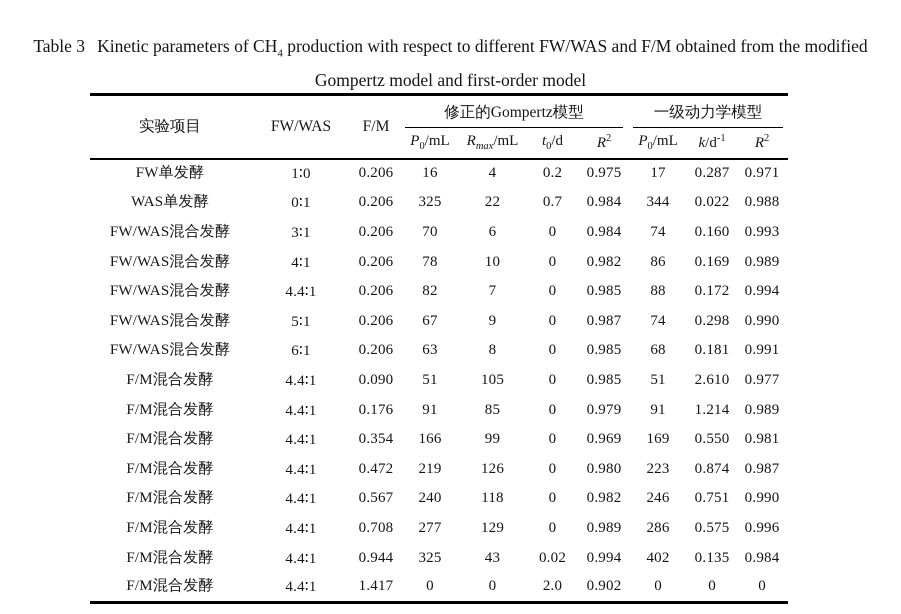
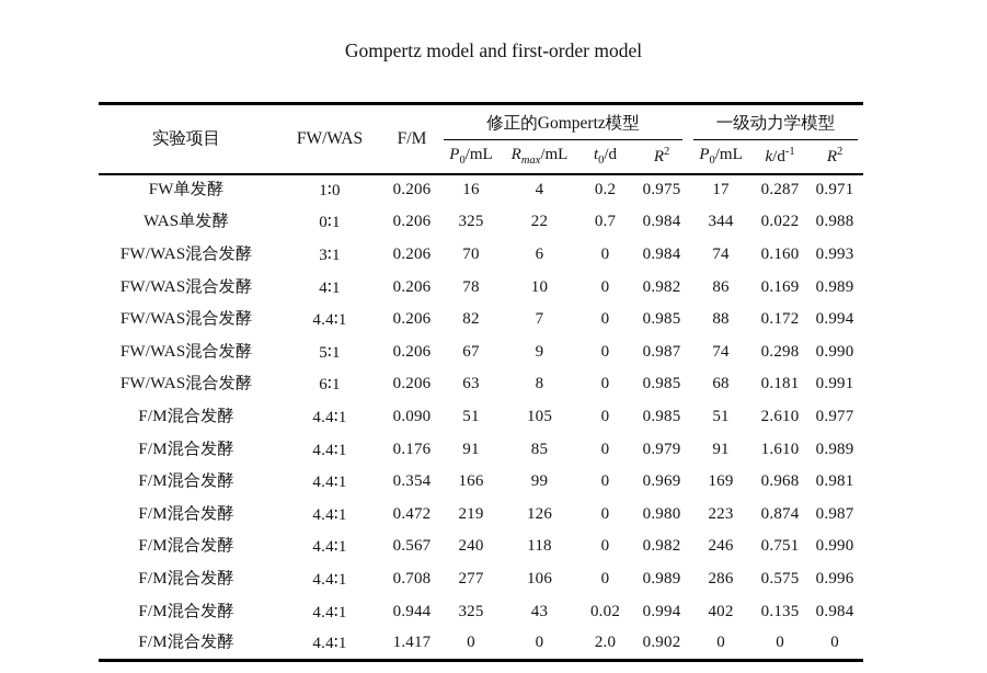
- Table 3 Kinetic parameters of CH4 production with respect to different FW/WAS and F/M obtained from the modified
  Gompertz model and first-order model
  实验项目	FW/WAS	F/M	修正的Gompertz模型	一级动力学模型
  P0/mL	Rmax/mL	t0/d	R2	P0/mL	k/d-1	R2
  FW单发酵	1∶0	0.206	16	4	0.2	0.975	17	0.287	0.971
  WAS单发酵	0∶1	0.206	325	22	0.7	0.984	344	0.022	0.988
  FW/WAS混合发酵	3∶1	0.206	70	6	0	0.984	74	0.160	0.993
  FW/WAS混合发酵	4∶1	0.206	78	10	0	0.982	86	0.169	0.989
  FW/WAS混合发酵	4.4∶1	0.206	82	7	0	0.985	88	0.172	0.994
  FW/WAS混合发酵	5∶1	0.206	67	9	0	0.987	74	0.298	0.990
  FW/WAS混合发酵	6∶1	0.206	63	8	0	0.985	68	0.181	0.991
  F/M混合发酵	4.4∶1	0.090	51	105	0	0.985	51	2.610	0.977
- F/M混合发酵	4.4∶1	0.176	91	85	0	0.979	91	1.214	0.989
+ F/M混合发酵	4.4∶1	0.176	91	85	0	0.979	91	1.610	0.989
- F/M混合发酵	4.4∶1	0.354	166	99	0	0.969	169	0.550	0.981
+ F/M混合发酵	4.4∶1	0.354	166	99	0	0.969	169	0.968	0.981
  F/M混合发酵	4.4∶1	0.472	219	126	0	0.980	223	0.874	0.987
  F/M混合发酵	4.4∶1	0.567	240	118	0	0.982	246	0.751	0.990
- F/M混合发酵	4.4∶1	0.708	277	129	0	0.989	286	0.575	0.996
+ F/M混合发酵	4.4∶1	0.708	277	106	0	0.989	286	0.575	0.996
  F/M混合发酵	4.4∶1	0.944	325	43	0.02	0.994	402	0.135	0.984
  F/M混合发酵	4.4∶1	1.417	0	0	2.0	0.902	0	0	0
